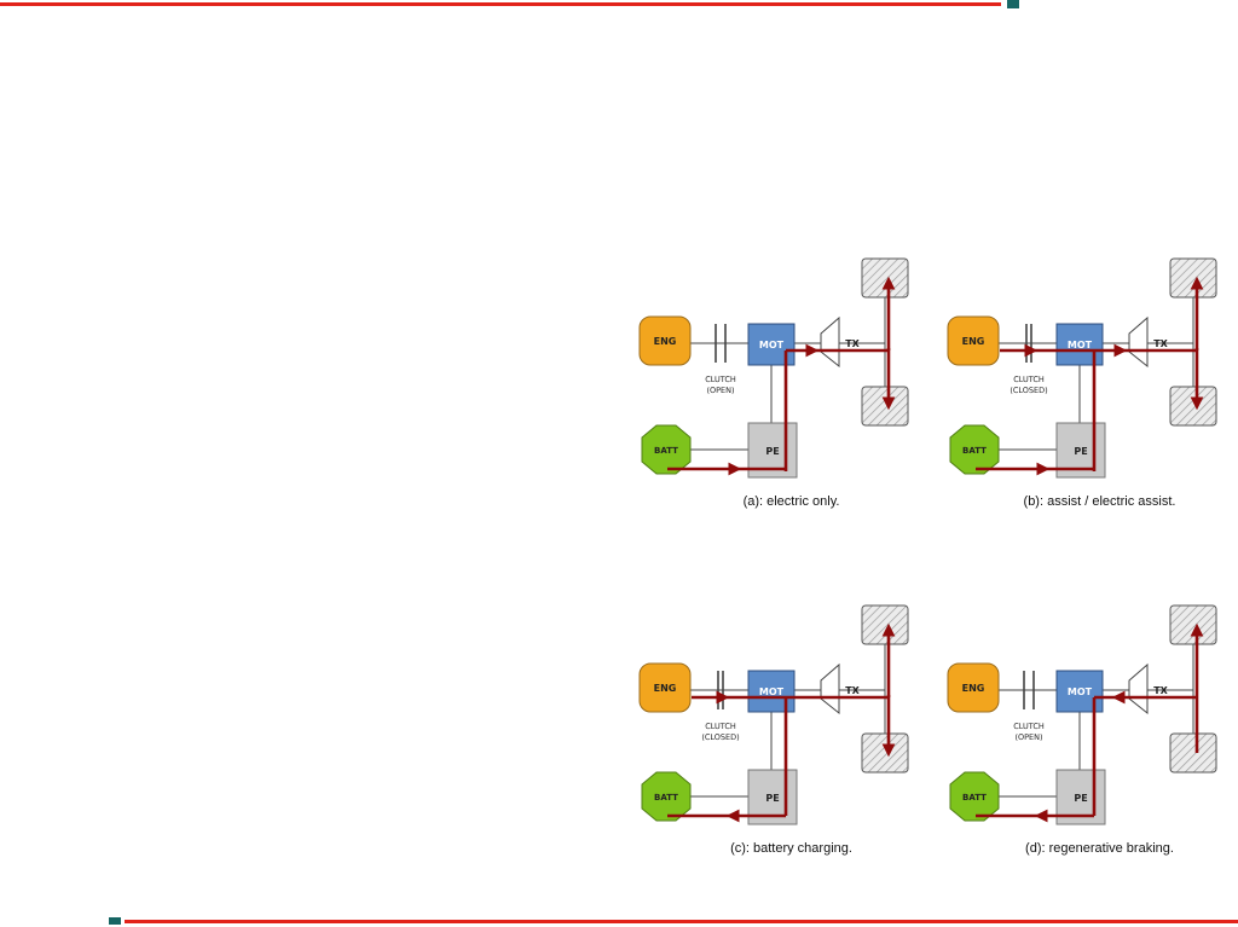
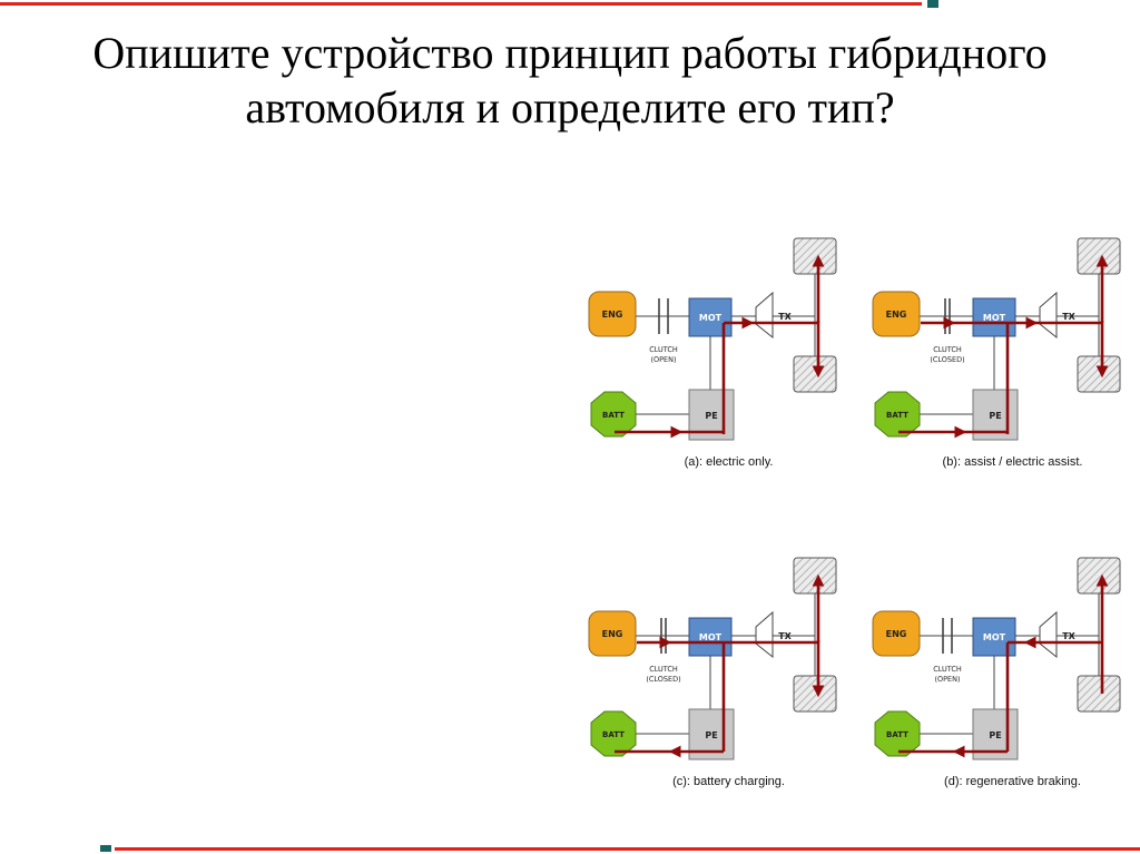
+ Опишите устройство принцип работы гибридного автомобиля и определите его тип?
  ENG
  MOT
  TX
  CLUTCH
  (OPEN)
  PE
  BATT
  (a): electric only.
  ENG
  MOT
  TX
  CLUTCH
  (CLOSED)
  PE
  BATT
  (b): assist / electric assist.
  ENG
  MOT
  TX
  CLUTCH
  (CLOSED)
  PE
  BATT
  (c): battery charging.
  ENG
  MOT
  TX
  CLUTCH
  (OPEN)
  PE
  BATT
  (d): regenerative braking.
